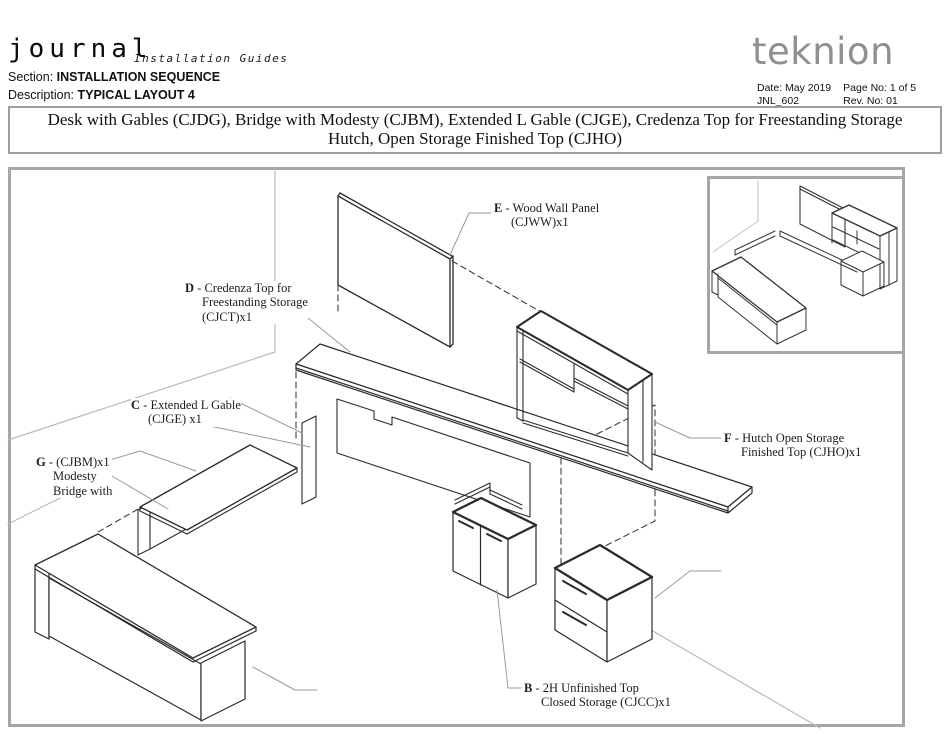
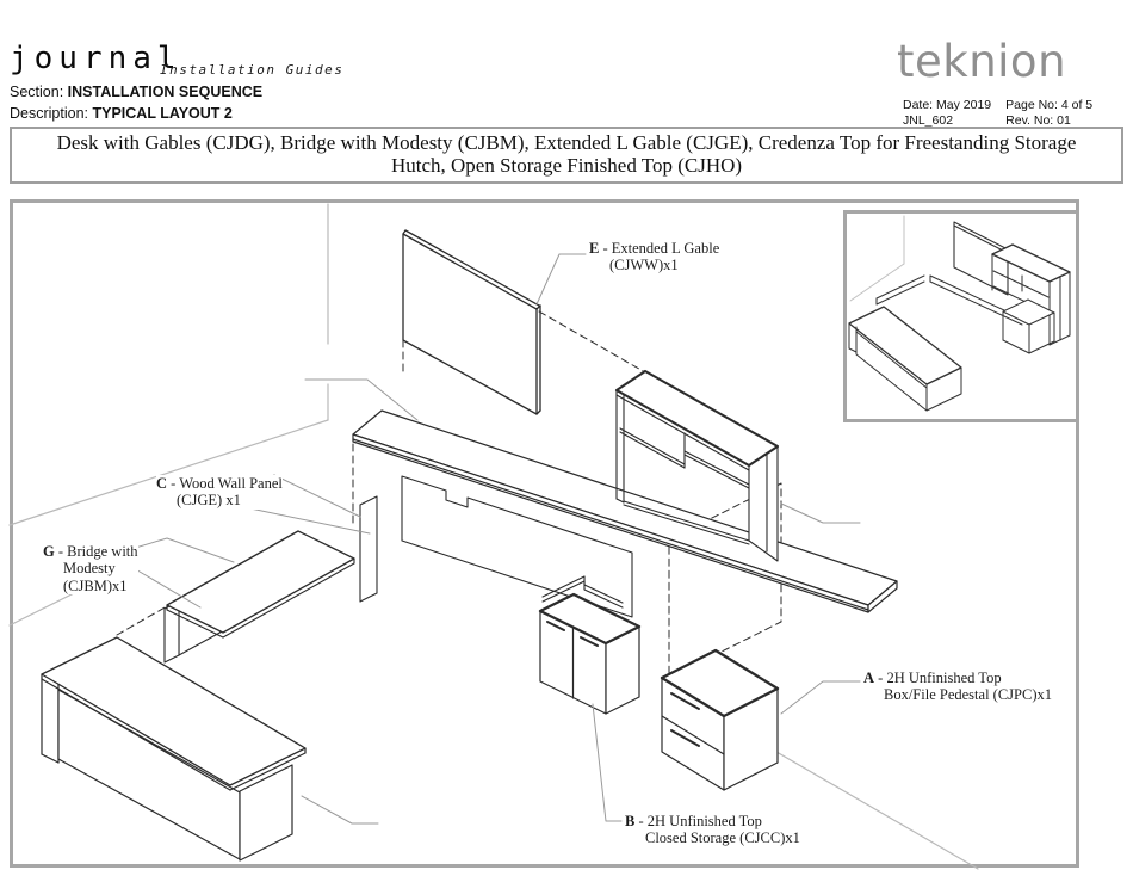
  journal
  Installation Guides
  Section: INSTALLATION SEQUENCE
- Description: TYPICAL LAYOUT 4
+ Description: TYPICAL LAYOUT 2
  teknion
  Date: May 2019
  JNL_602
- Page No: 1 of 5
+ Page No: 4 of 5
  Rev. No: 01
  Desk with Gables (CJDG), Bridge with Modesty (CJBM), Extended L Gable (CJGE), Credenza Top for Freestanding Storage
  Hutch, Open Storage Finished Top (CJHO)
+ A - 2H Unfinished Top
+ Box/File Pedestal (CJPC)x1
  B - 2H Unfinished Top
  Closed Storage (CJCC)x1
- C - Extended L Gable
+ C - Wood Wall Panel
  (CJGE) x1
- D - Credenza Top for
- Freestanding Storage
- (CJCT)x1
- E - Wood Wall Panel
+ E - Extended L Gable
  (CJWW)x1
- F - Hutch Open Storage
- Finished Top (CJHO)x1
- G - (CJBM)x1
+ G - Bridge with
  Modesty
- Bridge with
+ (CJBM)x1
